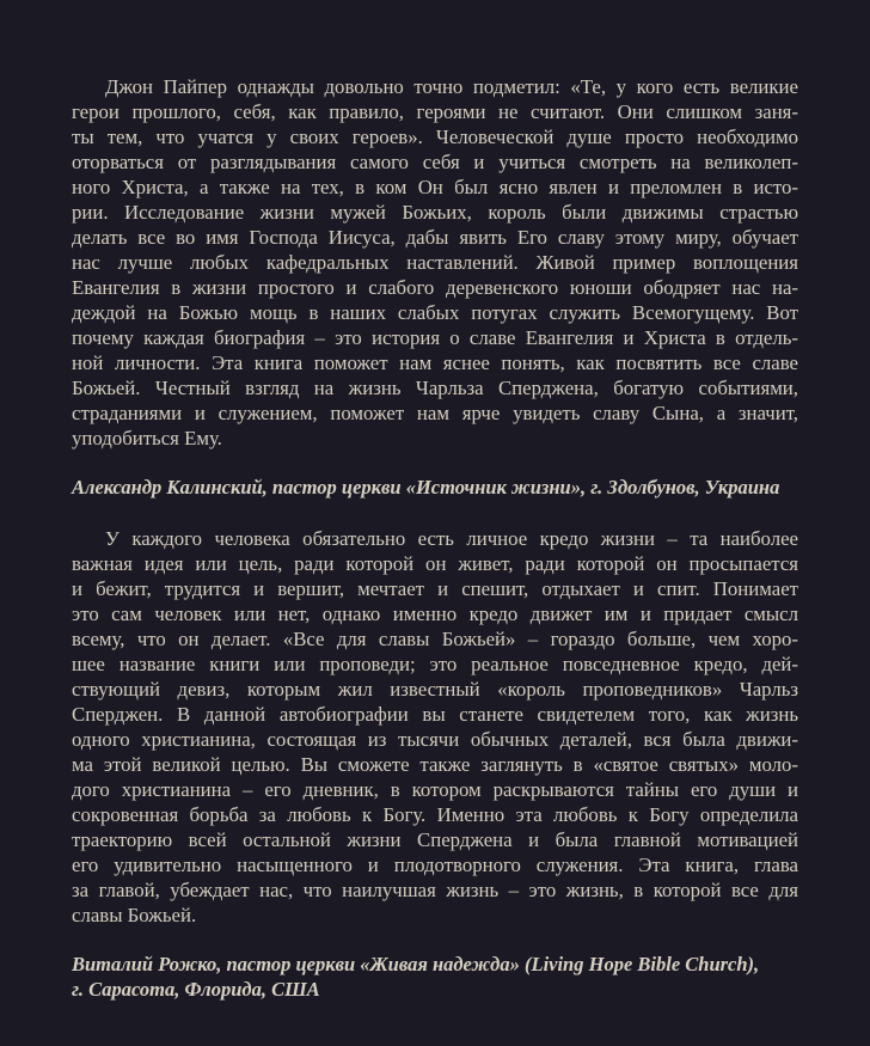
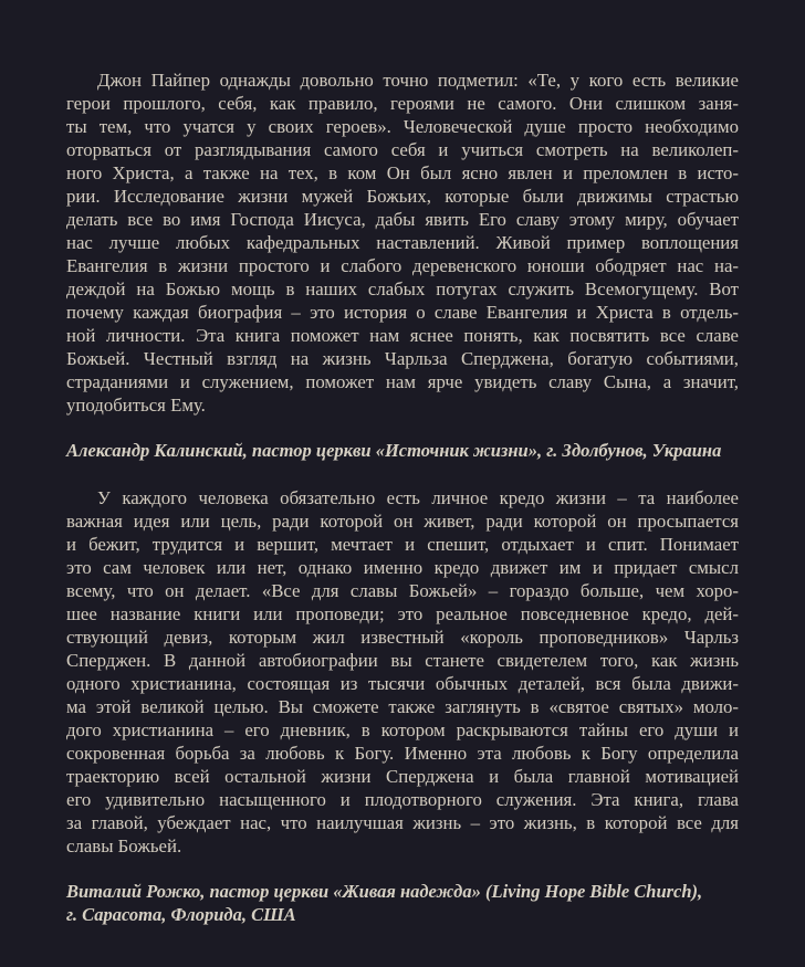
  Джон Пайпер однажды довольно точно подметил: «Те, у кого есть великие
- герои прошлого, себя, как правило, героями не считают. Они слишком заня-
+ герои прошлого, себя, как правило, героями не самого. Они слишком заня-
  ты тем, что учатся у своих героев». Человеческой душе просто необходимо
  оторваться от разглядывания самого себя и учиться смотреть на великолеп-
  ного Христа, а также на тех, в ком Он был ясно явлен и преломлен в исто-
- рии. Исследование жизни мужей Божьих, король были движимы страстью
+ рии. Исследование жизни мужей Божьих, которые были движимы страстью
  делать все во имя Господа Иисуса, дабы явить Его славу этому миру, обучает
  нас лучше любых кафедральных наставлений. Живой пример воплощения
  Евангелия в жизни простого и слабого деревенского юноши ободряет нас на-
  деждой на Божью мощь в наших слабых потугах служить Всемогущему. Вот
  почему каждая биография – это история о славе Евангелия и Христа в отдель-
  ной личности. Эта книга поможет нам яснее понять, как посвятить все славе
  Божьей. Честный взгляд на жизнь Чарльза Сперджена, богатую событиями,
  страданиями и служением, поможет нам ярче увидеть славу Сына, а значит,
  уподобиться Ему.
  Александр Калинский, пастор церкви «Источник жизни», г. Здолбунов, Украина
  У каждого человека обязательно есть личное кредо жизни – та наиболее
  важная идея или цель, ради которой он живет, ради которой он просыпается
  и бежит, трудится и вершит, мечтает и спешит, отдыхает и спит. Понимает
  это сам человек или нет, однако именно кредо движет им и придает смысл
  всему, что он делает. «Все для славы Божьей» – гораздо больше, чем хоро-
  шее название книги или проповеди; это реальное повседневное кредо, дей-
  ствующий девиз, которым жил известный «король проповедников» Чарльз
  Сперджен. В данной автобиографии вы станете свидетелем того, как жизнь
  одного христианина, состоящая из тысячи обычных деталей, вся была движи-
  ма этой великой целью. Вы сможете также заглянуть в «святое святых» моло-
  дого христианина – его дневник, в котором раскрываются тайны его души и
  сокровенная борьба за любовь к Богу. Именно эта любовь к Богу определила
  траекторию всей остальной жизни Сперджена и была главной мотивацией
  его удивительно насыщенного и плодотворного служения. Эта книга, глава
  за главой, убеждает нас, что наилучшая жизнь – это жизнь, в которой все для
  славы Божьей.
  Виталий Рожко, пастор церкви «Живая надежда» (Living Hope Bible Church),
  г. Сарасота, Флорида, США
